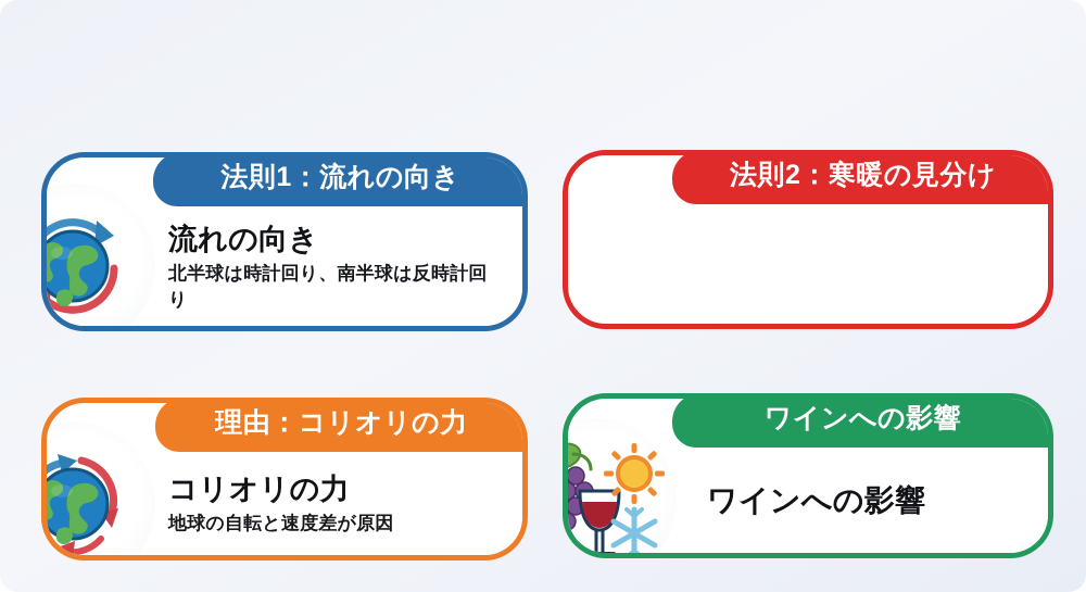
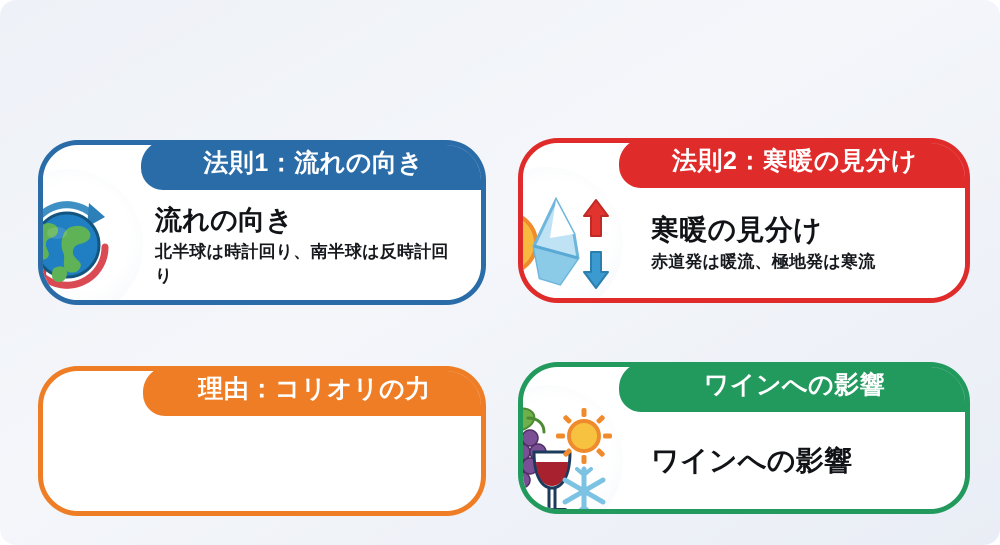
  法則1：流れの向き
  流れの向き
  北半球は時計回り、南半球は反時計回り
  法則2：寒暖の見分け
+ 寒暖の見分け
+ 赤道発は暖流、極地発は寒流
  理由：コリオリの力
- コリオリの力
- 地球の自転と速度差が原因
  ワインへの影響
  ワインへの影響
